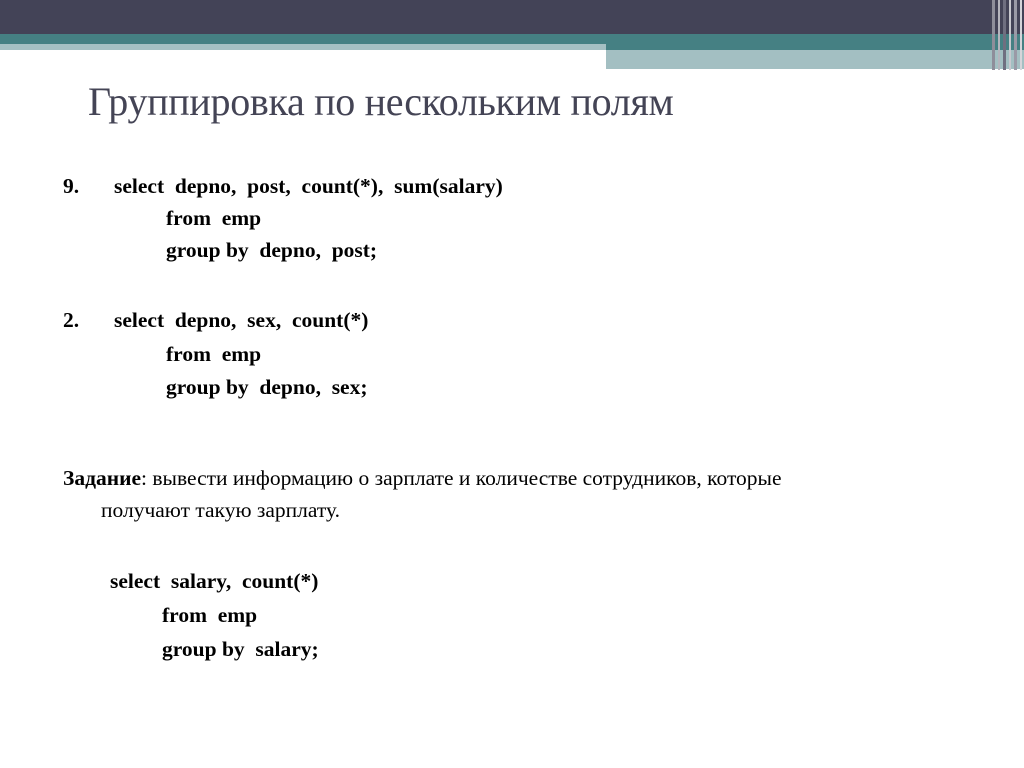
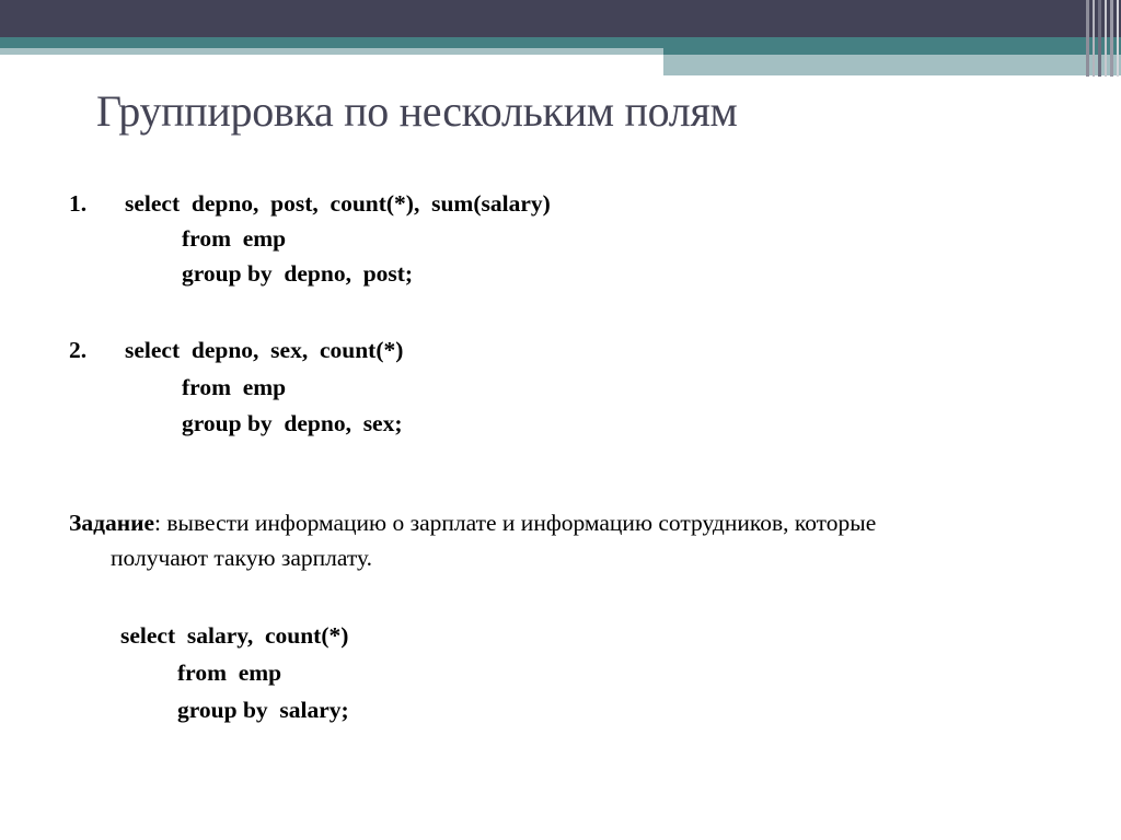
  Группировка по нескольким полям
- 9.
+ 1.
  select depno, post, count(*), sum(salary)
  from emp
  group by depno, post;
  2.
  select depno, sex, count(*)
  from emp
  group by depno, sex;
- Задание: вывести информацию о зарплате и количестве сотрудников, которые
+ Задание: вывести информацию о зарплате и информацию сотрудников, которые
  получают такую зарплату.
  select salary, count(*)
  from emp
  group by salary;
